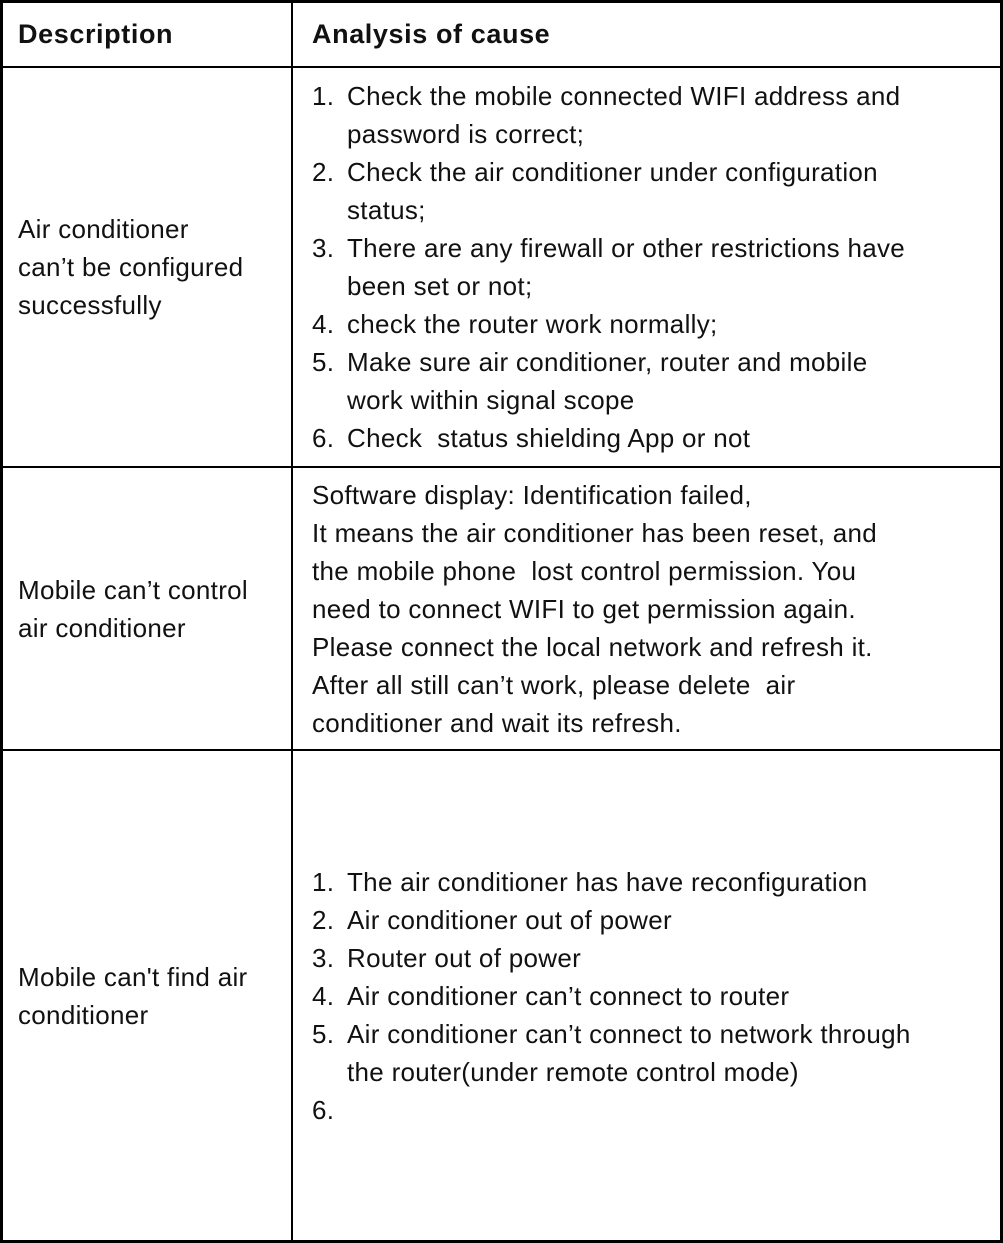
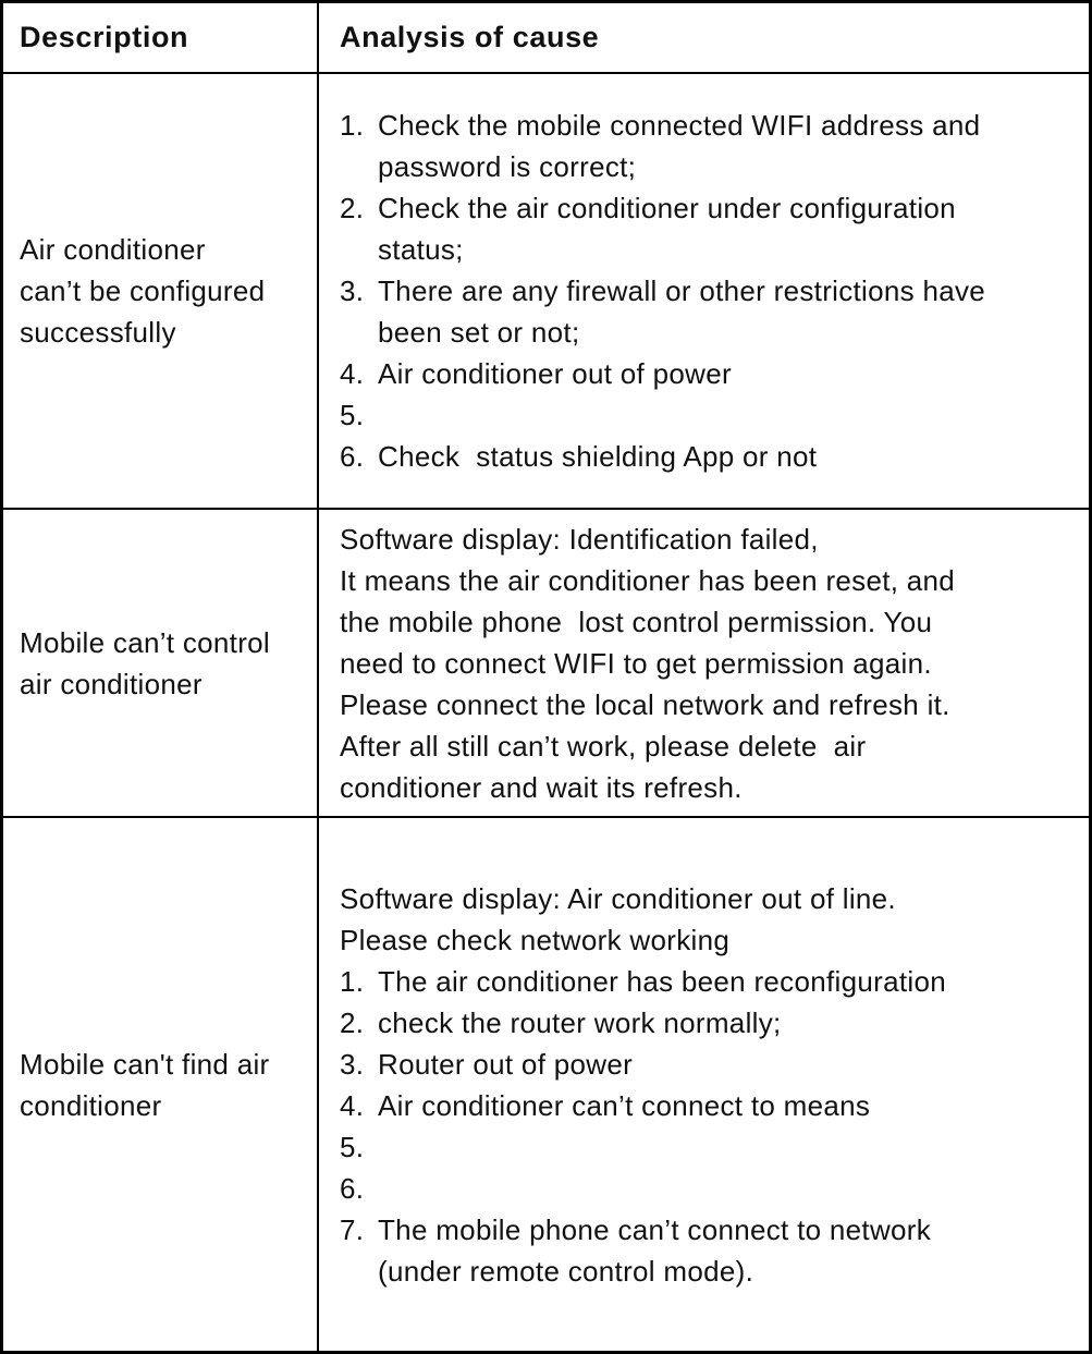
  Description
  Analysis of cause
  Air conditioner
  can’t be configured
  successfully
  1.
  Check the mobile connected WIFI address and
  password is correct;
  2.
  Check the air conditioner under configuration
  status;
  3.
  There are any firewall or other restrictions have
  been set or not;
  4.
- check the router work normally;
+ Air conditioner out of power
  5.
- Make sure air conditioner, router and mobile
- work within signal scope
  6.
  Check status shielding App or not
  Mobile can’t control
  air conditioner
  Software display: Identification failed,
  It means the air conditioner has been reset, and
  the mobile phone lost control permission. You
  need to connect WIFI to get permission again.
  Please connect the local network and refresh it.
  After all still can’t work, please delete air
  conditioner and wait its refresh.
  Mobile can't find air
  conditioner
+ Software display: Air conditioner out of line.
+ Please check network working
  1.
- The air conditioner has have reconfiguration
+ The air conditioner has been reconfiguration
  2.
- Air conditioner out of power
+ check the router work normally;
  3.
  Router out of power
  4.
- Air conditioner can’t connect to router
+ Air conditioner can’t connect to means
  5.
- Air conditioner can’t connect to network through
- the router(under remote control mode)
  6.
+ 7.
+ The mobile phone can’t connect to network
+ (under remote control mode).
